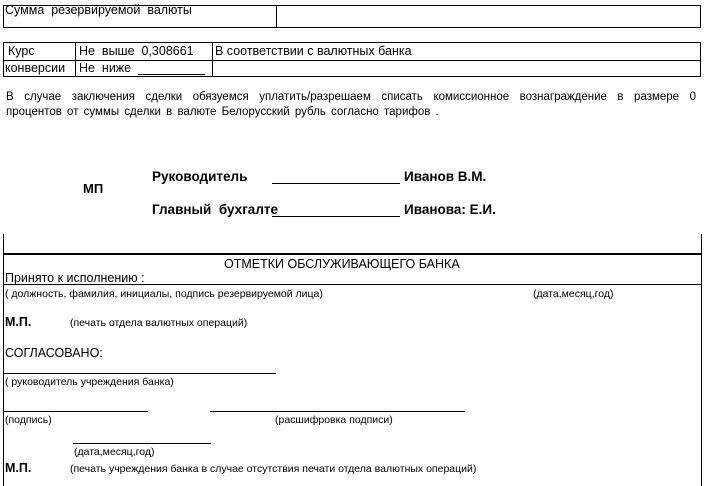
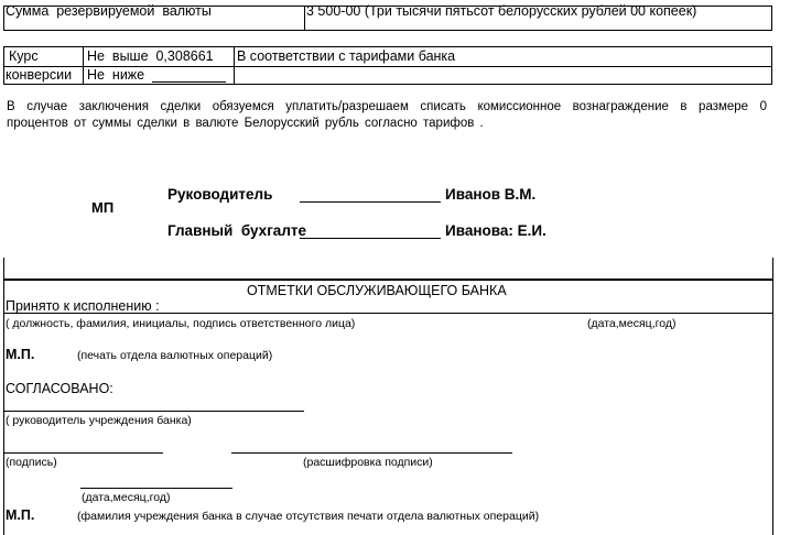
  Сумма резервируемой валюты
+ 3 500-00 (Три тысячи пятьсот белорусских рублей 00 копеек)
  Курс
  конверсии
  Не выше 0,308661
  Не ниже
- В соответствии с валютных банка
+ В соответствии с тарифами банка
  В случае заключения сделки обязуемся уплатить/разрешаем списать комиссионное вознаграждение в размере 0 процентов от суммы сделки в валюте Белорусский рубль согласно тарифов .
  МП
  Руководитель
  Иванов В.М.
  Главный бухгалте
  Иванова: Е.И.
  ОТМЕТКИ ОБСЛУЖИВАЮЩЕГО БАНКА
  Принято к исполнению :
- ( должность, фамилия, инициалы, подпись резервируемой лица)
+ ( должность, фамилия, инициалы, подпись ответственного лица)
  (дата,месяц,год)
  М.П.
  (печать отдела валютных операций)
  СОГЛАСОВАНО:
  ( руководитель учреждения банка)
  (подпись)
  (расшифровка подписи)
  (дата,месяц,год)
  М.П.
- (печать учреждения банка в случае отсутствия печати отдела валютных операций)
+ (фамилия учреждения банка в случае отсутствия печати отдела валютных операций)
